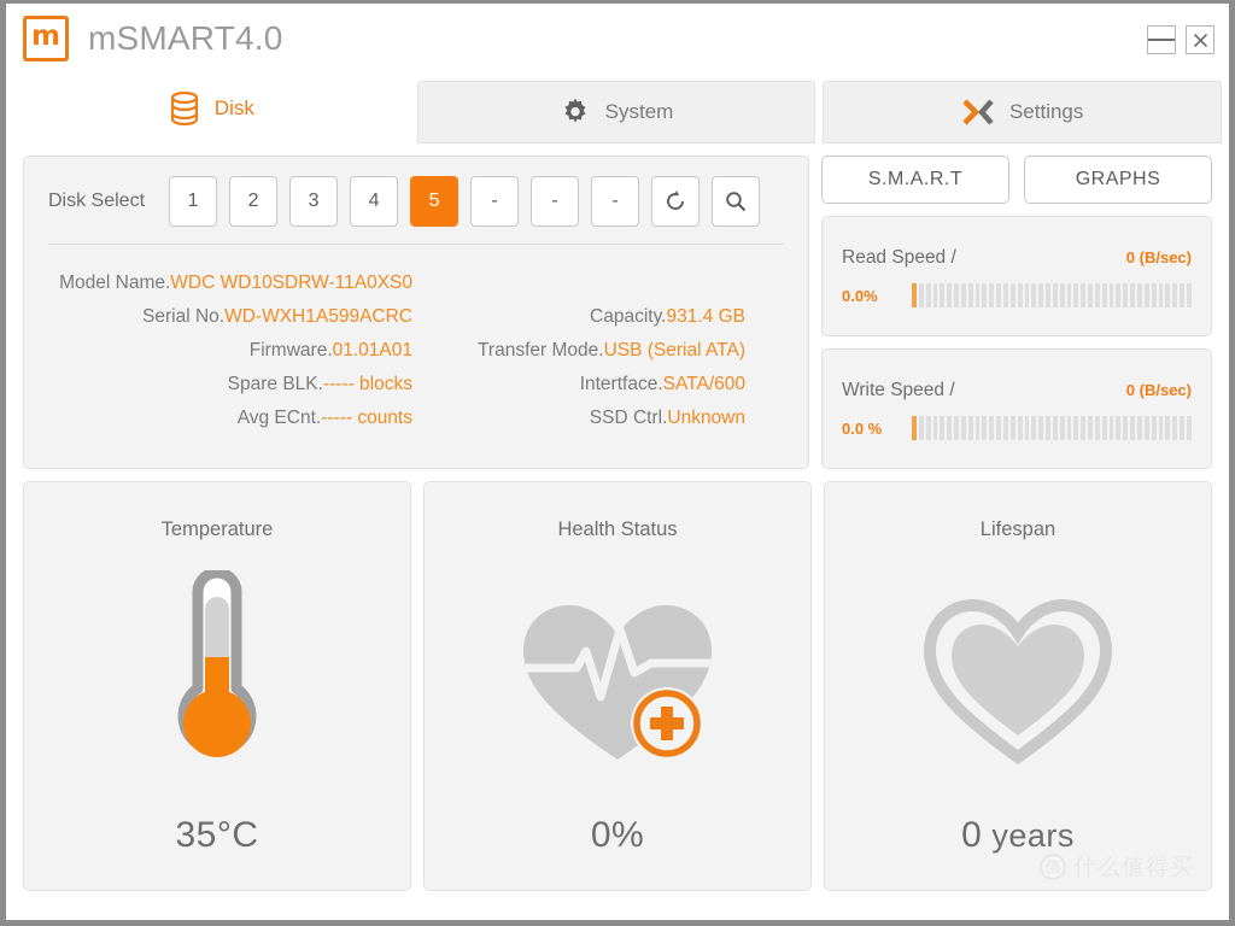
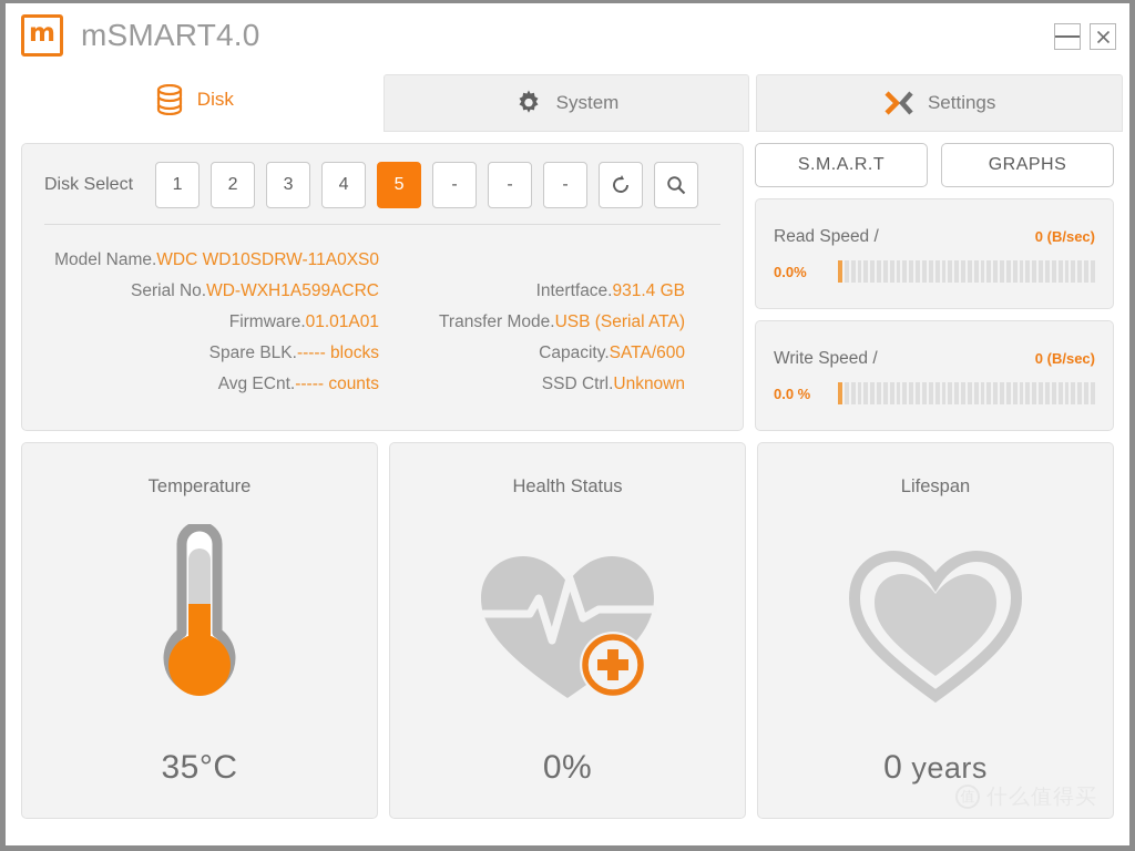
  m
  mSMART4.0
  Disk
  System
  Settings
  Disk Select
  1
  2
  3
  4
  5
  -
  -
  -
  Model Name.WDC WD10SDRW-11A0XS0
  Serial No.WD-WXH1A599ACRC
  Firmware.01.01A01
  Spare BLK.----- blocks
  Avg ECnt.----- counts
- Capacity.931.4 GB
+ Intertface.931.4 GB
  Transfer Mode.USB (Serial ATA)
- Intertface.SATA/600
+ Capacity.SATA/600
  SSD Ctrl.Unknown
  S.M.A.R.T
  GRAPHS
  Read Speed /
  0 (B/sec)
  0.0%
  Write Speed /
  0 (B/sec)
  0.0 %
  Temperature
  35°C
  Health Status
  0%
  Lifespan
  0 years
